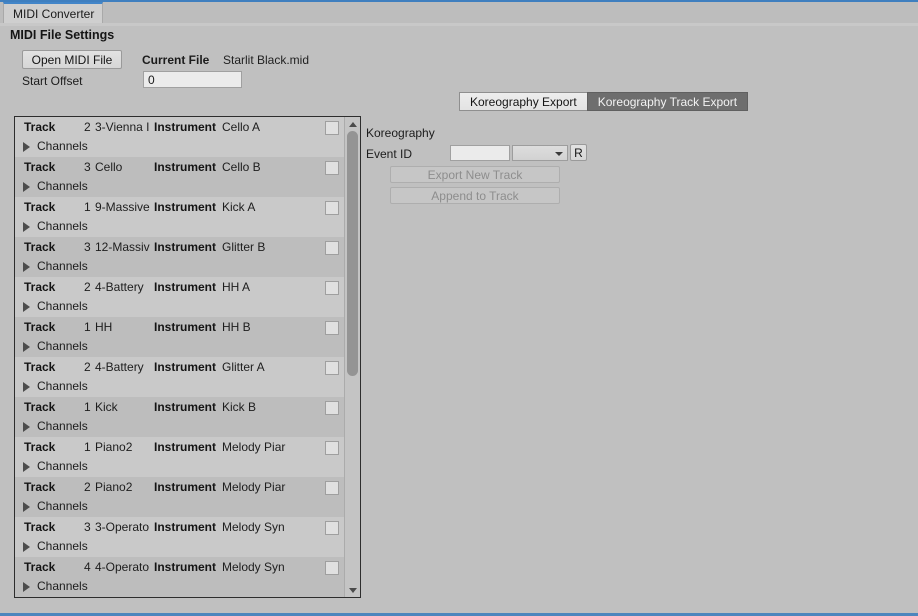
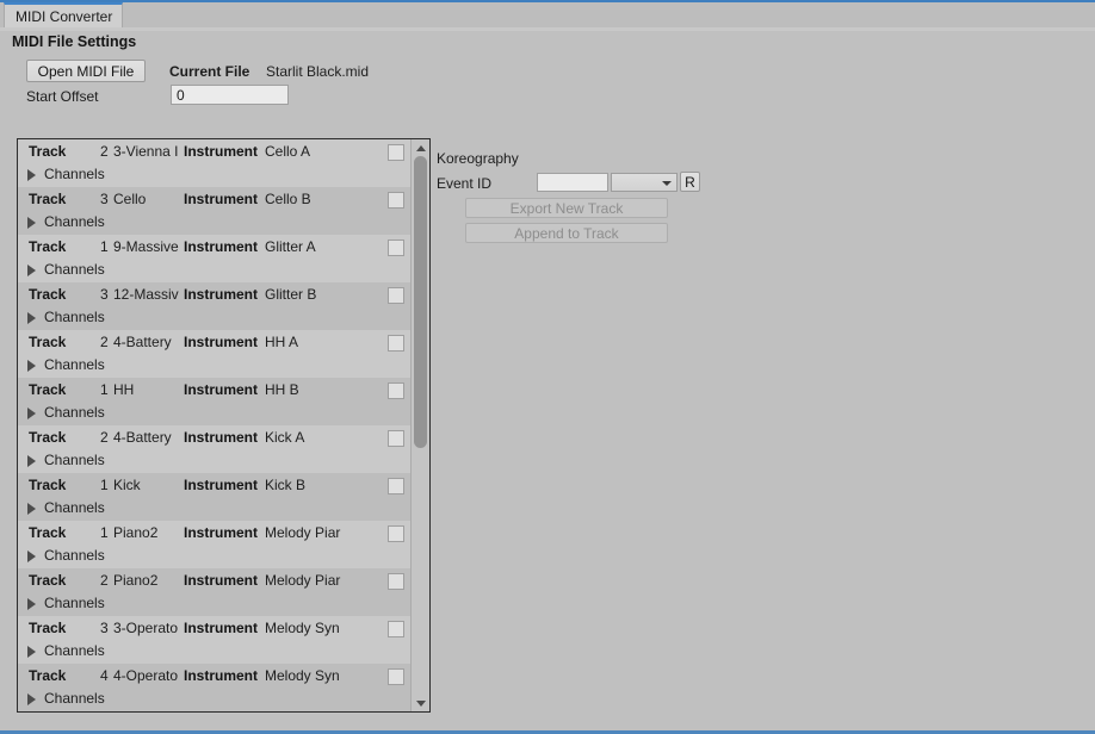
  MIDI Converter
  MIDI File Settings
  Open MIDI File
  Current File
  Starlit Black.mid
  Start Offset
  0
- Koreography Export
- Koreography Track Export
  Koreography
  Event ID
  R
  Export New Track
  Append to Track
  Track
  2
  3-Vienna I
  Instrument
  Cello A
  Channels
  Track
  3
  Cello
  Instrument
  Cello B
  Channels
  Track
  1
  9-Massive
  Instrument
- Kick A
+ Glitter A
  Channels
  Track
  3
  12-Massiv
  Instrument
  Glitter B
  Channels
  Track
  2
  4-Battery
  Instrument
  HH A
  Channels
  Track
  1
  HH
  Instrument
  HH B
  Channels
  Track
  2
  4-Battery
  Instrument
- Glitter A
+ Kick A
  Channels
  Track
  1
  Kick
  Instrument
  Kick B
  Channels
  Track
  1
  Piano2
  Instrument
  Melody Piar
  Channels
  Track
  2
  Piano2
  Instrument
  Melody Piar
  Channels
  Track
  3
  3-Operato
  Instrument
  Melody Syn
  Channels
  Track
  4
  4-Operato
  Instrument
  Melody Syn
  Channels
